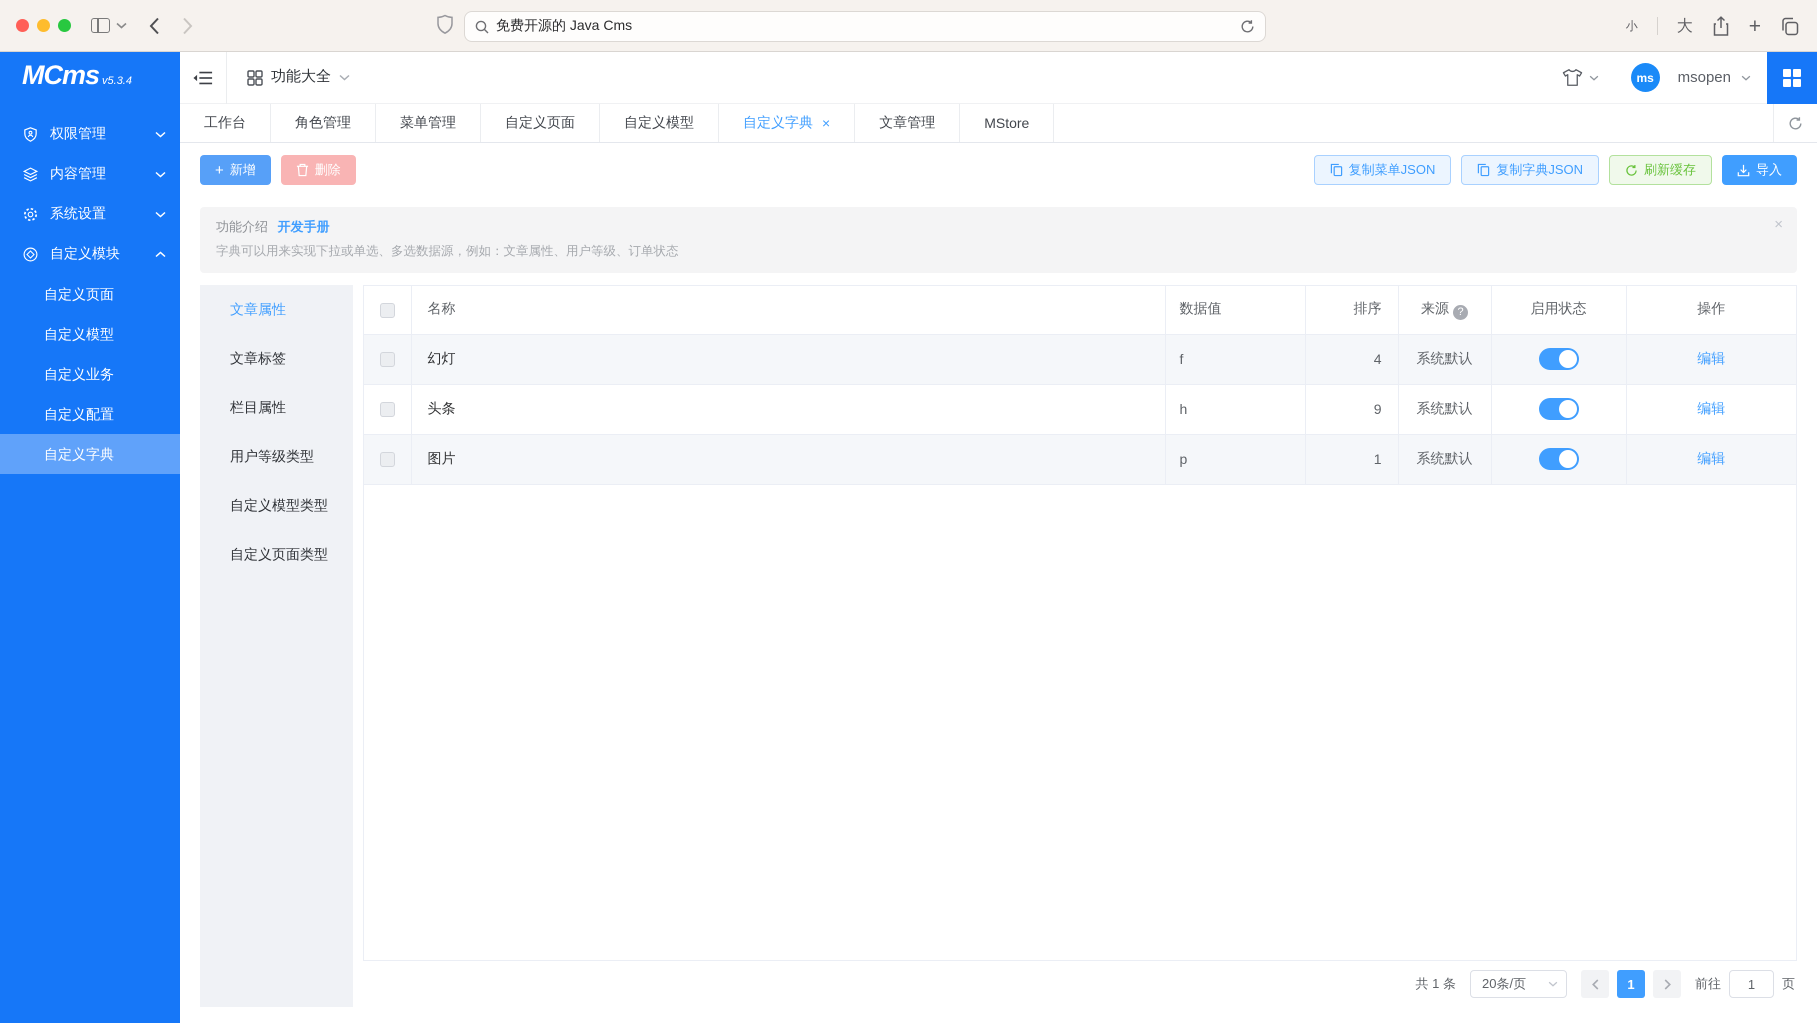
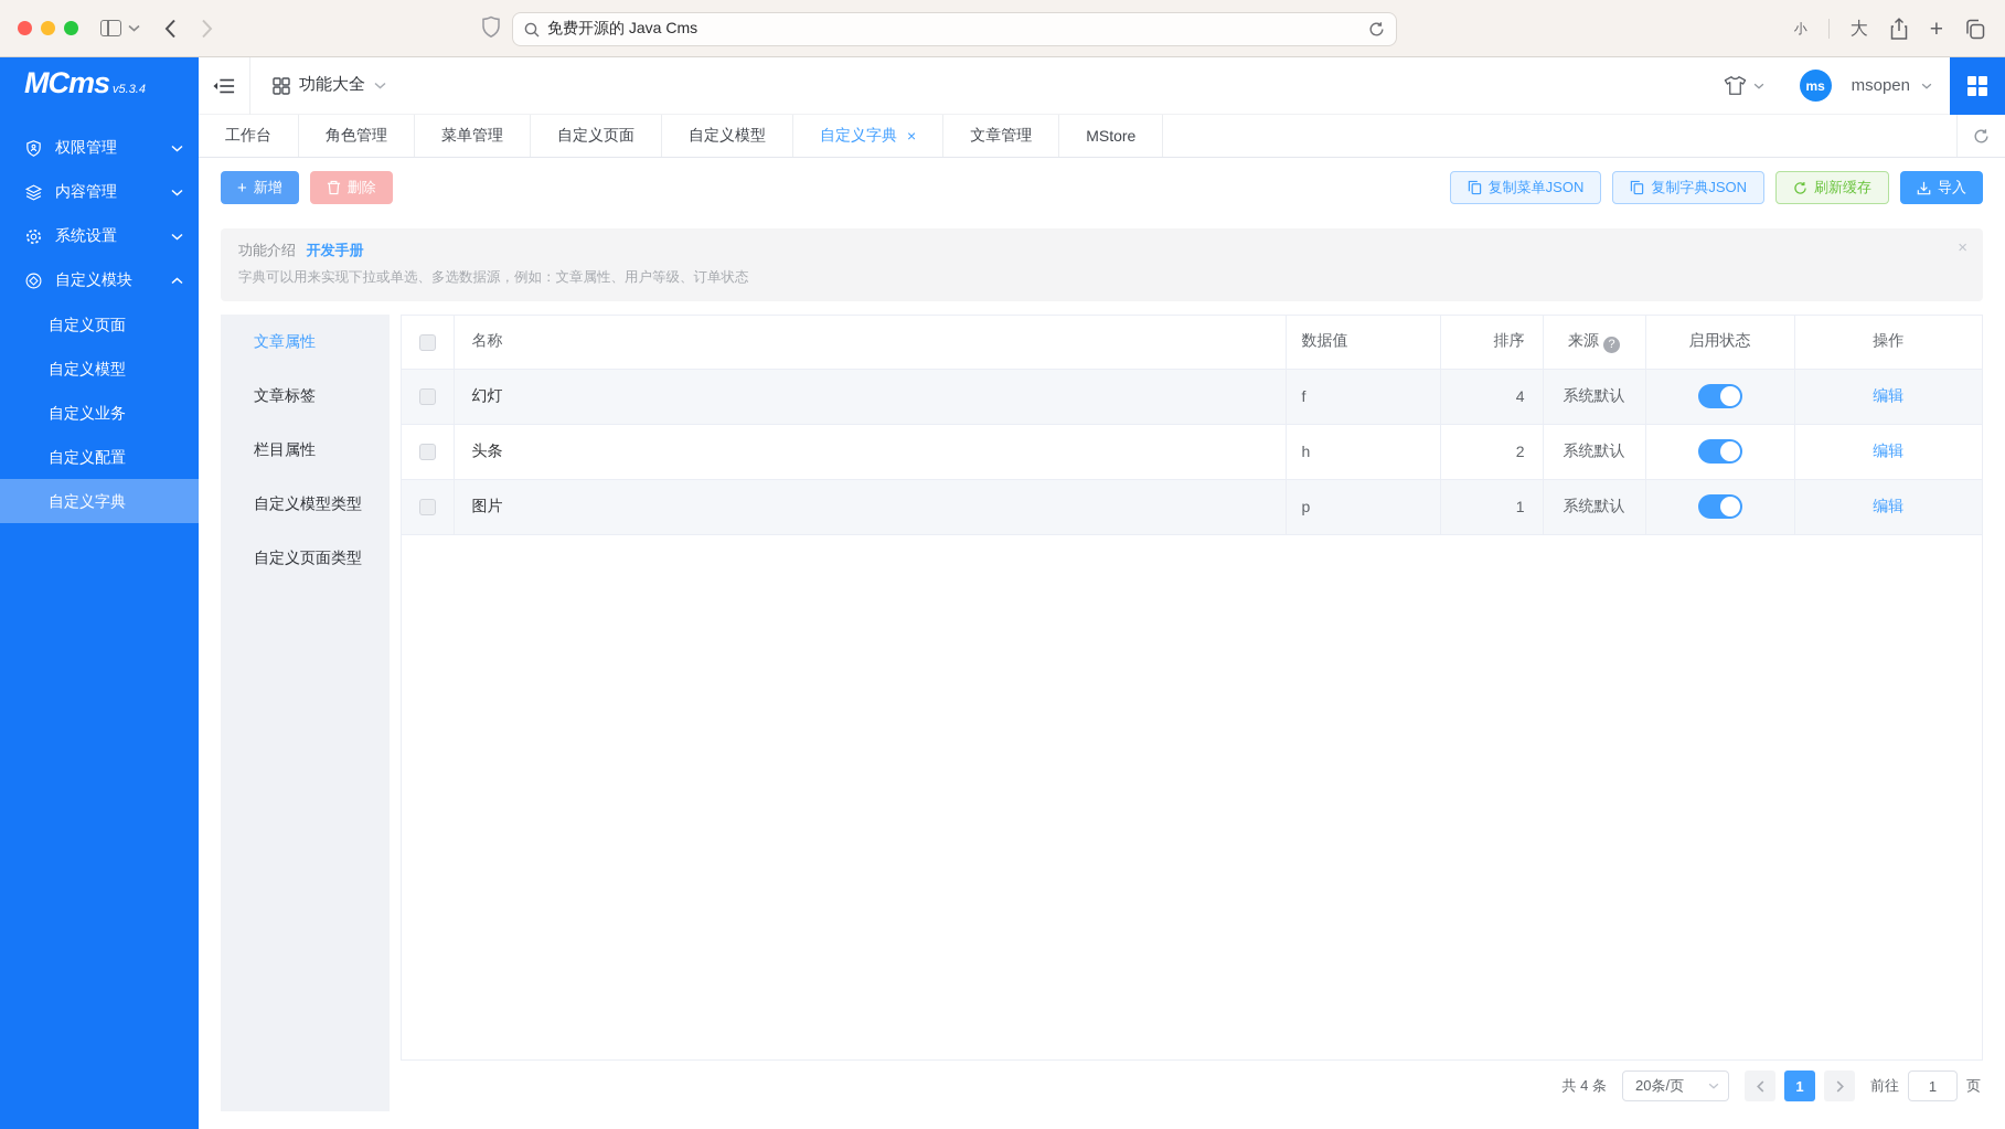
  免费开源的 Java Cms
  小
  大
  +
  MCms
  v5.3.4
  权限管理
  内容管理
  系统设置
  自定义模块
  自定义页面
  自定义模型
  自定义业务
  自定义配置
  自定义字典
  功能大全
  ms
  msopen
  工作台
  角色管理
  菜单管理
  自定义页面
  自定义模型
  自定义字典
  ×
  文章管理
  MStore
  +
  新增
  删除
  复制菜单JSON
  复制字典JSON
  刷新缓存
  导入
  功能介绍 开发手册
  字典可以用来实现下拉或单选、多选数据源，例如：文章属性、用户等级、订单状态
  ×
  文章属性
  文章标签
  栏目属性
- 用户等级类型
  自定义模型类型
  自定义页面类型
  	名称	数据值	排序	来源 ?	启用状态	操作
  	幻灯	f	4	系统默认		编辑
- 	头条	h	9	系统默认		编辑
+ 	头条	h	2	系统默认		编辑
  	图片	p	1	系统默认		编辑
- 共 1 条
+ 共 4 条
  20条/页
  1
  前往
  1
  页
